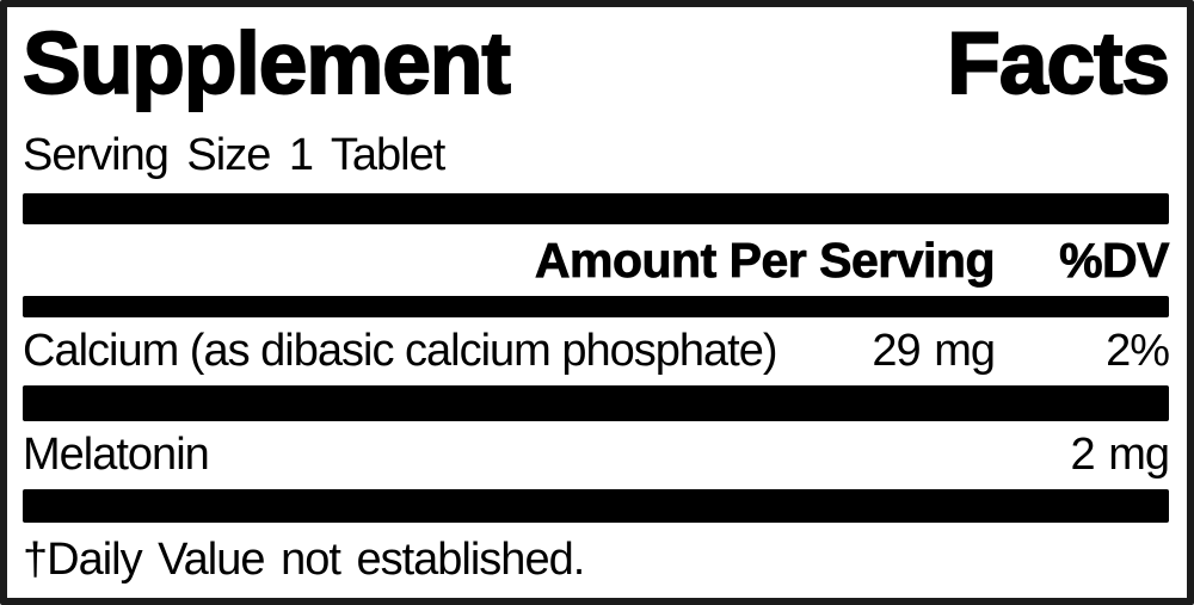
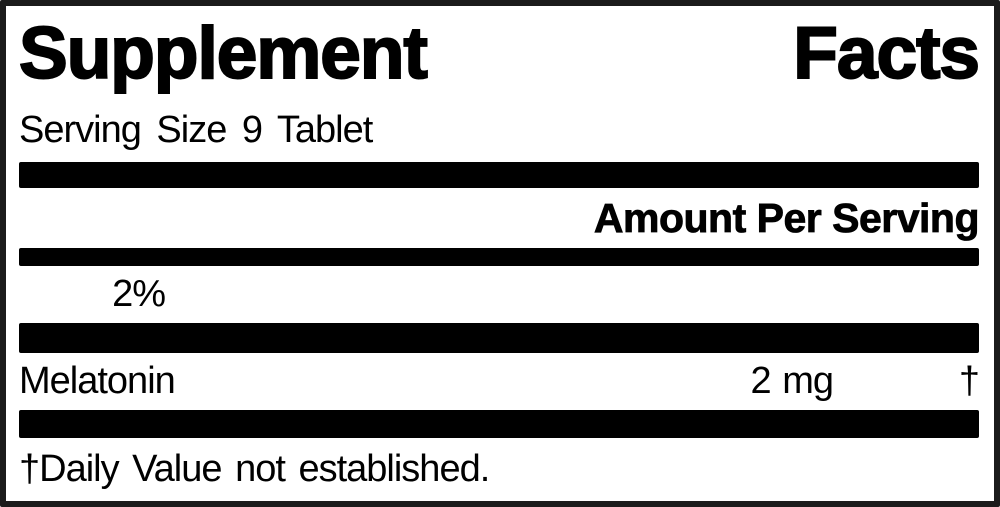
  Supplement Facts
- Serving Size 1 Tablet
+ Serving Size 9 Tablet
  Amount Per Serving
- %DV
- Calcium (as dibasic calcium phosphate)
- 29 mg
  2%
  Melatonin
  2 mg
+ †
  †Daily Value not established.
